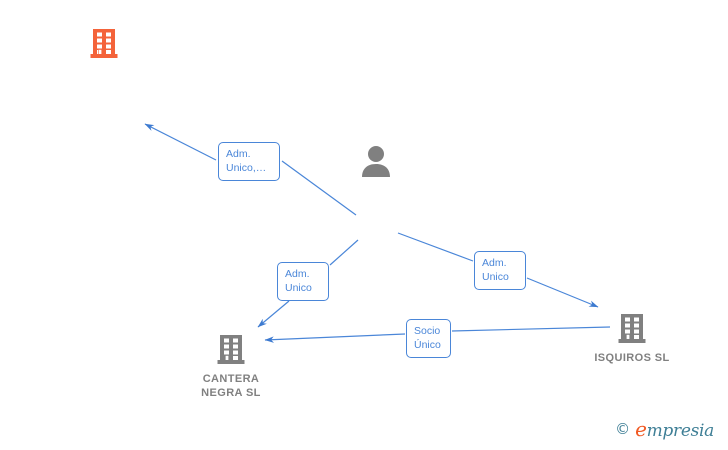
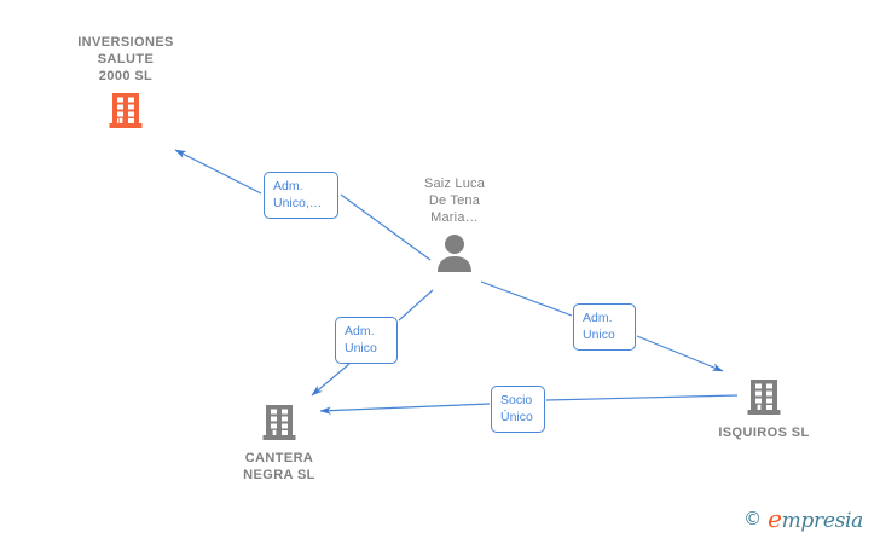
+ INVERSIONES
+ SALUTE
+ 2000 SL
+ Saiz Luca
+ De Tena
+ Maria…
  CANTERA
  NEGRA SL
  ISQUIROS SL
  Adm.
  Unico,…
  Adm.
  Unico
  Adm.
  Unico
  Socio
  Único
  ©
  empresia
